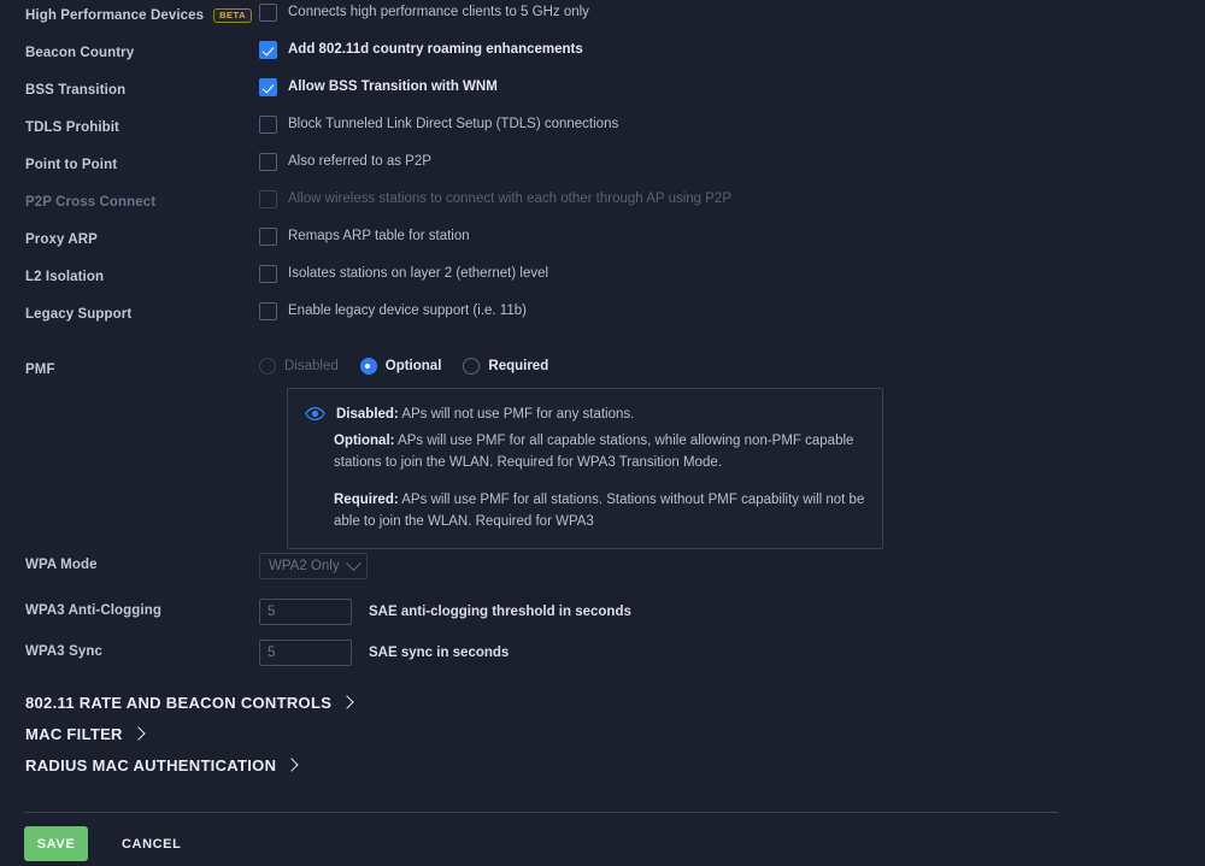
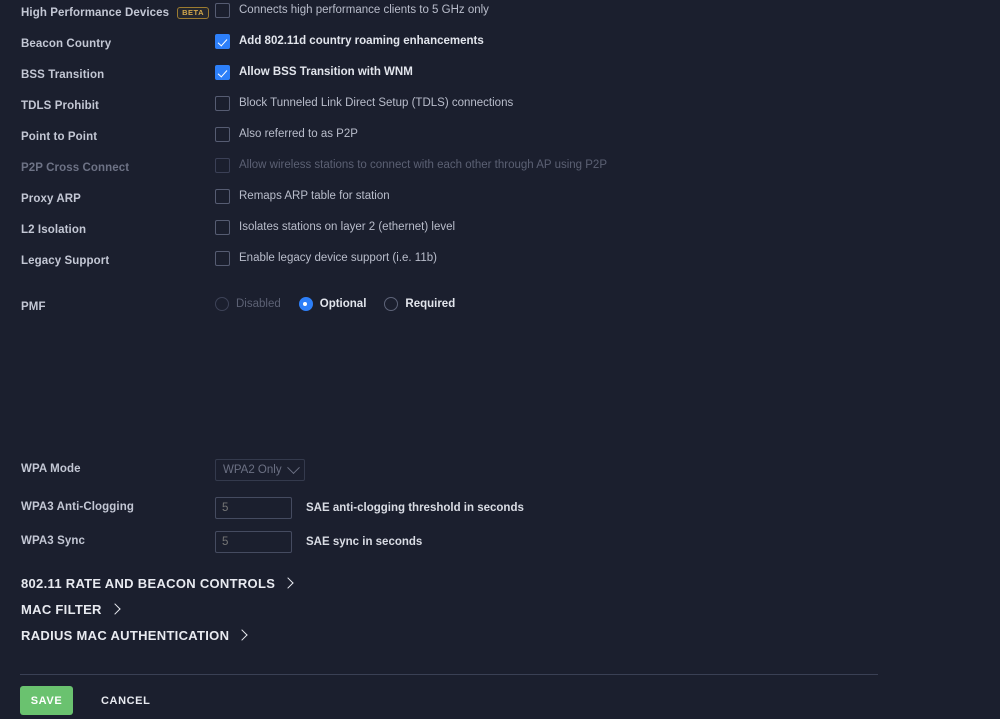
  High Performance Devices
  BETA
  Connects high performance clients to 5 GHz only
  Beacon Country
  Add 802.11d country roaming enhancements
  BSS Transition
  Allow BSS Transition with WNM
  TDLS Prohibit
  Block Tunneled Link Direct Setup (TDLS) connections
  Point to Point
  Also referred to as P2P
  P2P Cross Connect
  Allow wireless stations to connect with each other through AP using P2P
  Proxy ARP
  Remaps ARP table for station
  L2 Isolation
  Isolates stations on layer 2 (ethernet) level
  Legacy Support
  Enable legacy device support (i.e. 11b)
  PMF
  Disabled
  Optional
  Required
- Disabled: APs will not use PMF for any stations.
- Optional: APs will use PMF for all capable stations, while allowing non-PMF capable stations to join the WLAN. Required for WPA3 Transition Mode.
- Required: APs will use PMF for all stations. Stations without PMF capability will not be able to join the WLAN. Required for WPA3
  WPA Mode
  WPA2 Only
  WPA3 Anti-Clogging
  5
  SAE anti-clogging threshold in seconds
  WPA3 Sync
  5
  SAE sync in seconds
  802.11 RATE AND BEACON CONTROLS
  MAC FILTER
  RADIUS MAC AUTHENTICATION
  SAVE
  CANCEL
